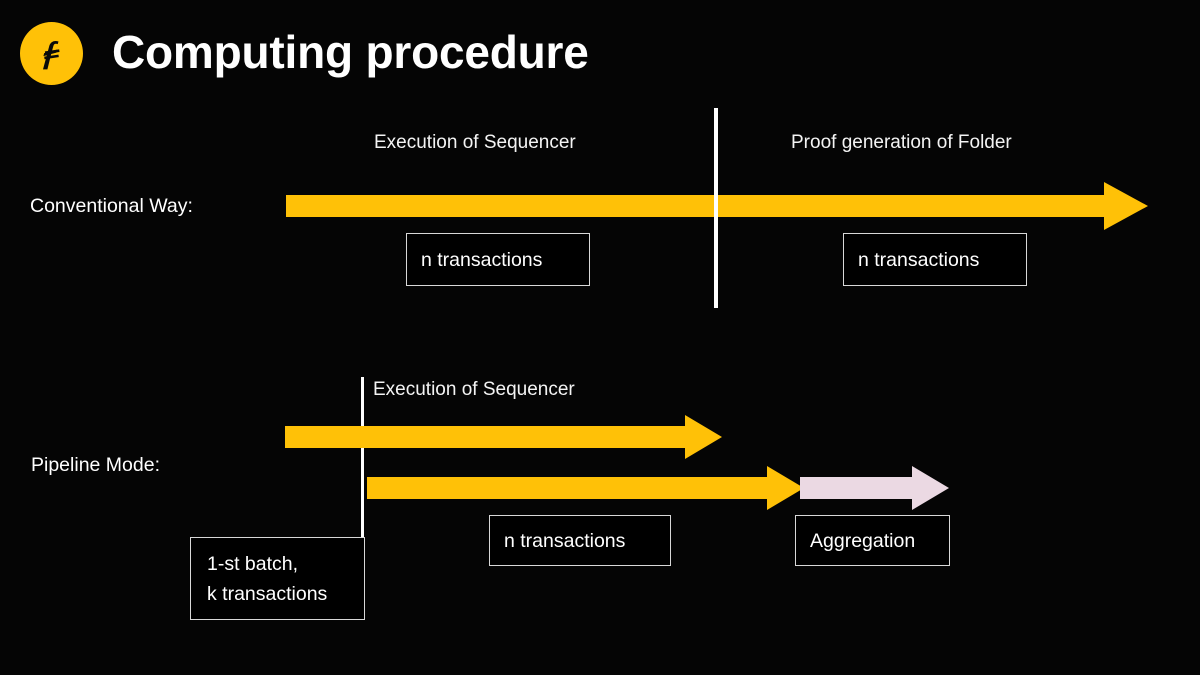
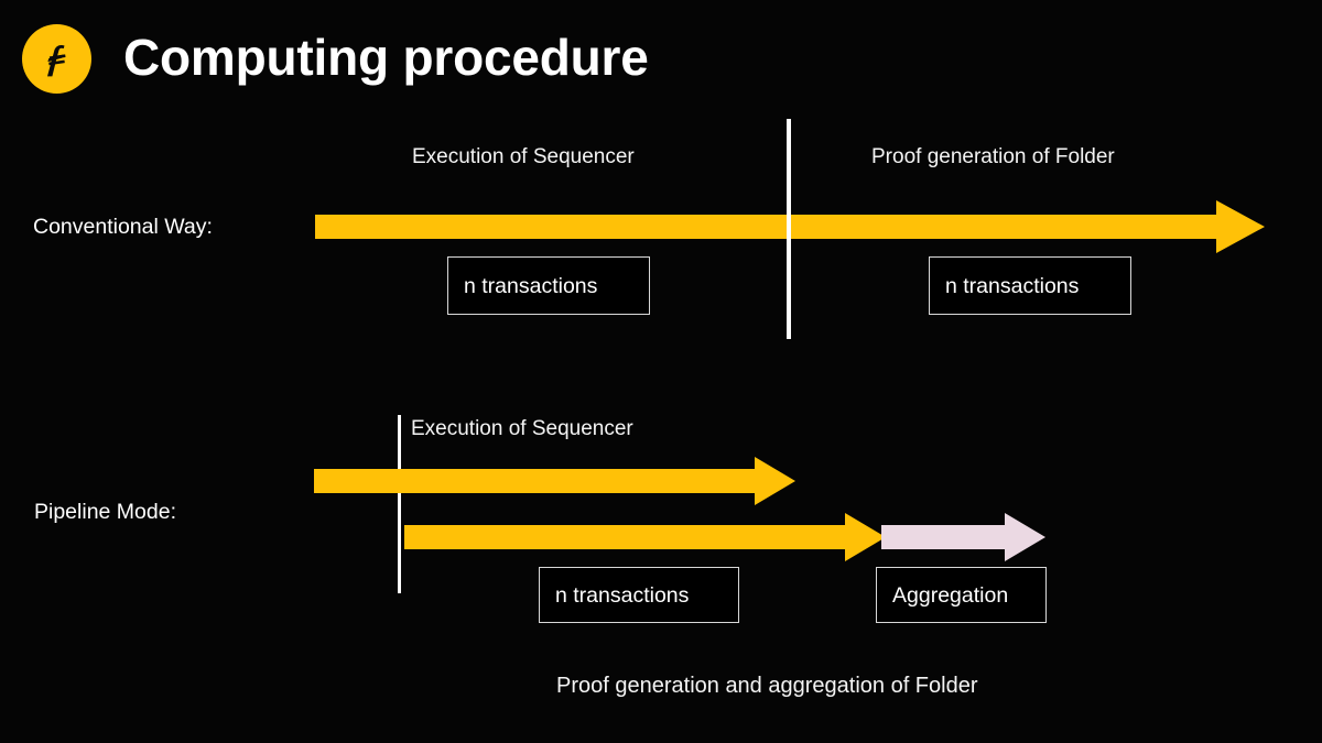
  Computing procedure
  Execution of Sequencer
  Proof generation of Folder
  Conventional Way:
  n transactions
  n transactions
  Execution of Sequencer
  Pipeline Mode:
- 1-st batch,
- k transactions
  n transactions
  Aggregation
+ Proof generation and aggregation of Folder
